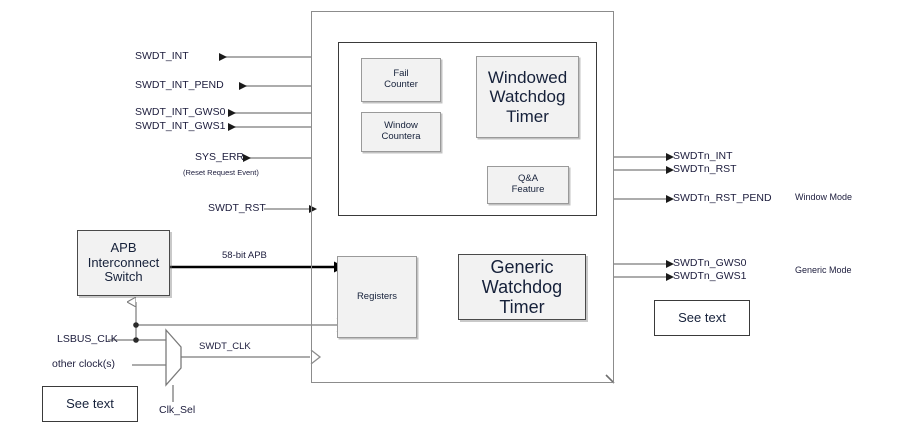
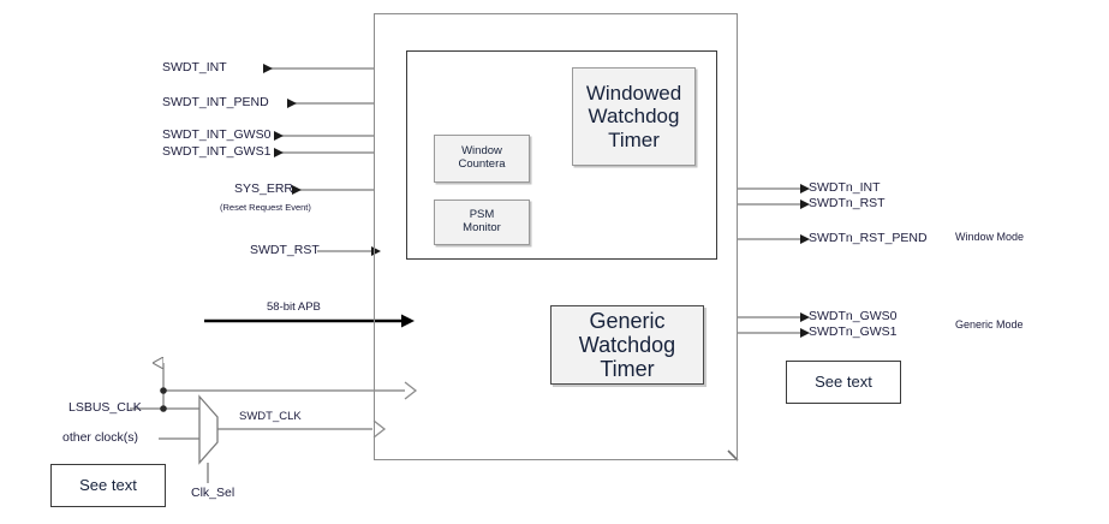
- Fail
- Counter
  Window
  Countera
+ PSM
+ Monitor
  Windowed
  Watchdog
  Timer
- Q&A
- Feature
  Generic
  Watchdog
  Timer
- Registers
- APB
- Interconnect
- Switch
  See text
  See text
  SWDT_INT
  SWDT_INT_PEND
  SWDT_INT_GWS0
  SWDT_INT_GWS1
  SYS_ERR
  (Reset Request Event)
  SWDT_RST
  SWDTn_INT
  SWDTn_RST
  SWDTn_RST_PEND
  SWDTn_GWS0
  SWDTn_GWS1
  Window Mode
  Generic Mode
  58-bit APB
  LSBUS_CLK
  other clock(s)
  SWDT_CLK
  Clk_Sel
